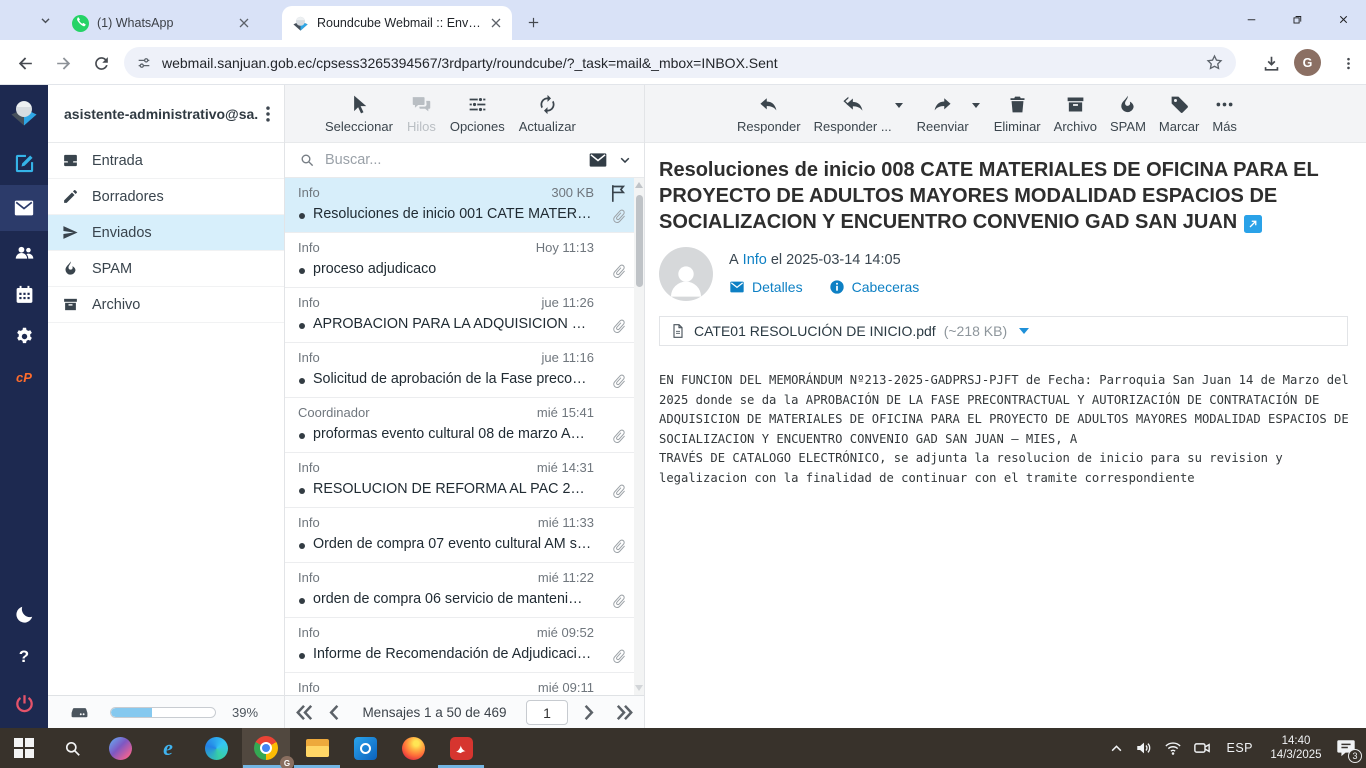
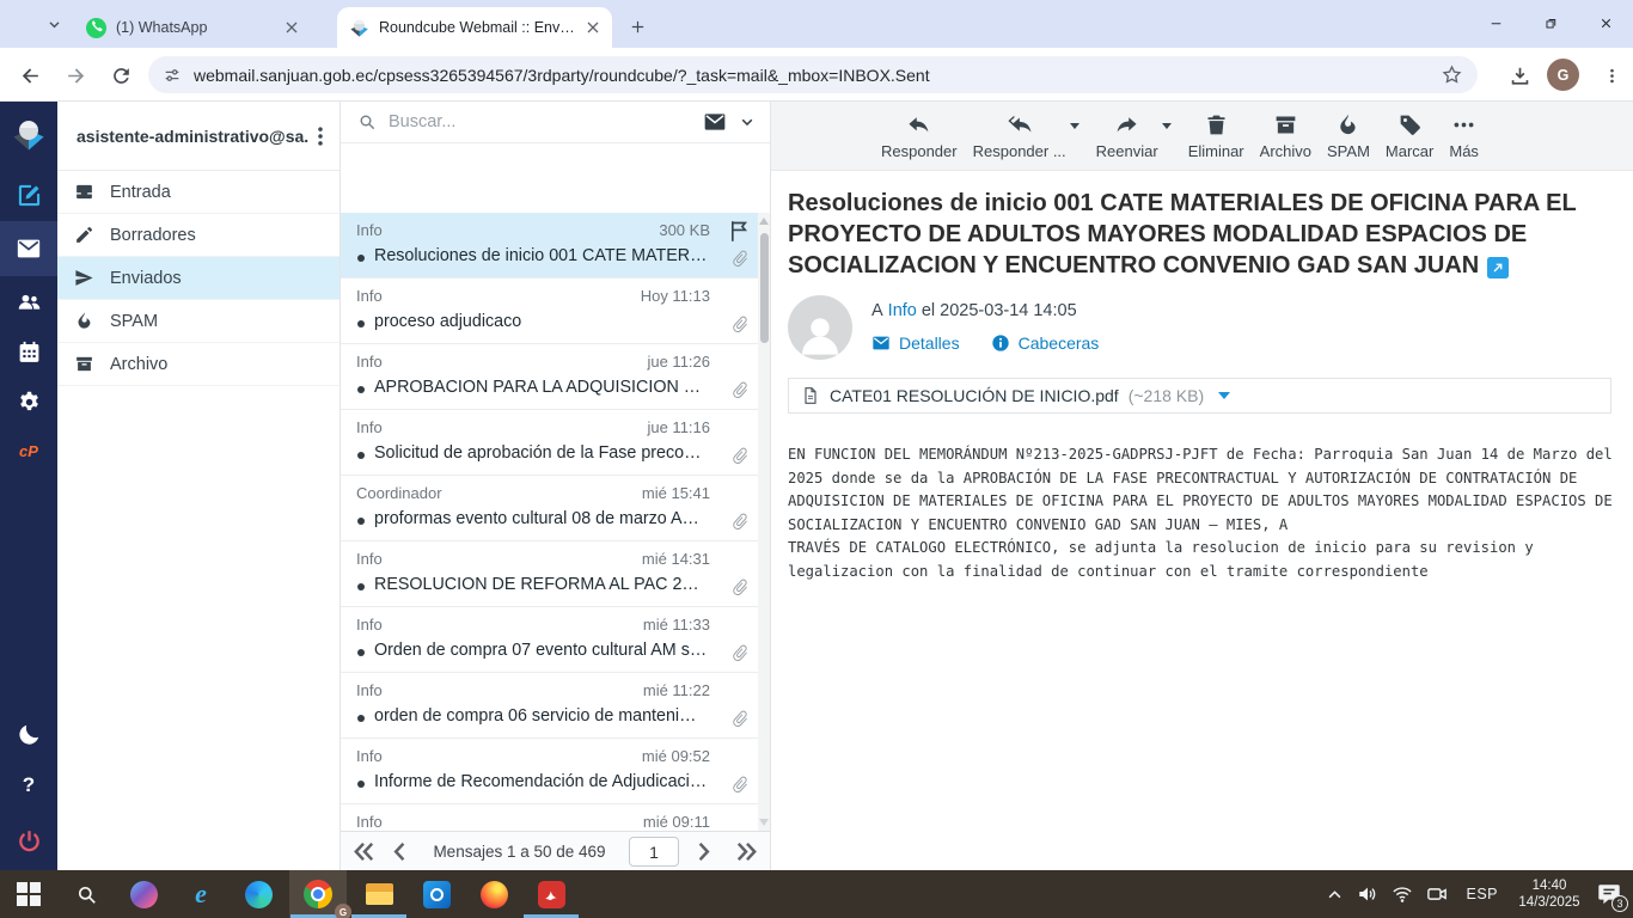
  (1) WhatsApp
  Roundcube Webmail :: Enviad
  webmail.sanjuan.gob.ec/cpsess3265394567/3rdparty/roundcube/?_task=mail&_mbox=INBOX.Sent
  G
  cP
  ?
  asistente-administrativo@sa.
  Entrada
  Borradores
  Enviados
  SPAM
  Archivo
- 39%
- Seleccionar
- Hilos
- Opciones
- Actualizar
  Buscar...
  Info
  300 KB
  Resoluciones de inicio 001 CATE MATERIA
  Info
  Hoy 11:13
  proceso adjudicaco
  Info
  jue 11:26
  APROBACION PARA LA ADQUISICION DE
  Info
  jue 11:16
  Solicitud de aprobación de la Fase precontr.
  Coordinador
  mié 15:41
  proformas evento cultural 08 de marzo AM .
  Info
  mié 14:31
  RESOLUCION DE REFORMA AL PAC 2025
  Info
  mié 11:33
  Orden de compra 07 evento cultural AM sin
  Info
  mié 11:22
  orden de compra 06 servicio de mantenimie
  Info
  mié 09:52
  Informe de Recomendación de Adjudicació..
  Info
  mié 09:11
  Mensajes 1 a 50 de 469
  1
  Responder
  Responder ...
  Reenviar
  Eliminar
  Archivo
  SPAM
  Marcar
  Más
- Resoluciones de inicio 008 CATE MATERIALES DE OFICINA PARA EL PROYECTO DE ADULTOS MAYORES MODALIDAD ESPACIOS DE SOCIALIZACION Y ENCUENTRO CONVENIO GAD SAN JUAN
+ Resoluciones de inicio 001 CATE MATERIALES DE OFICINA PARA EL PROYECTO DE ADULTOS MAYORES MODALIDAD ESPACIOS DE SOCIALIZACION Y ENCUENTRO CONVENIO GAD SAN JUAN
  A Info el 2025-03-14 14:05
  Detalles
  Cabeceras
  CATE01 RESOLUCIÓN DE INICIO.pdf
  (~218 KB)
  EN FUNCION DEL MEMORÁNDUM Nº213-2025-GADPRSJ-PJFT de Fecha: Parroquia San Juan 14 de Marzo del 2025 donde se da la APROBACIÓN DE LA FASE PRECONTRACTUAL Y AUTORIZACIÓN DE CONTRATACIÓN DE ADQUISICION DE MATERIALES DE OFICINA PARA EL PROYECTO DE ADULTOS MAYORES MODALIDAD ESPACIOS DE SOCIALIZACION Y ENCUENTRO CONVENIO GAD SAN JUAN – MIES, A
  TRAVÉS DE CATALOGO ELECTRÓNICO, se adjunta la resolucion de inicio para su revision y legalizacion con la finalidad de continuar con el tramite correspondiente
  e
  G
  ESP
  14:40
  14/3/2025
  3
